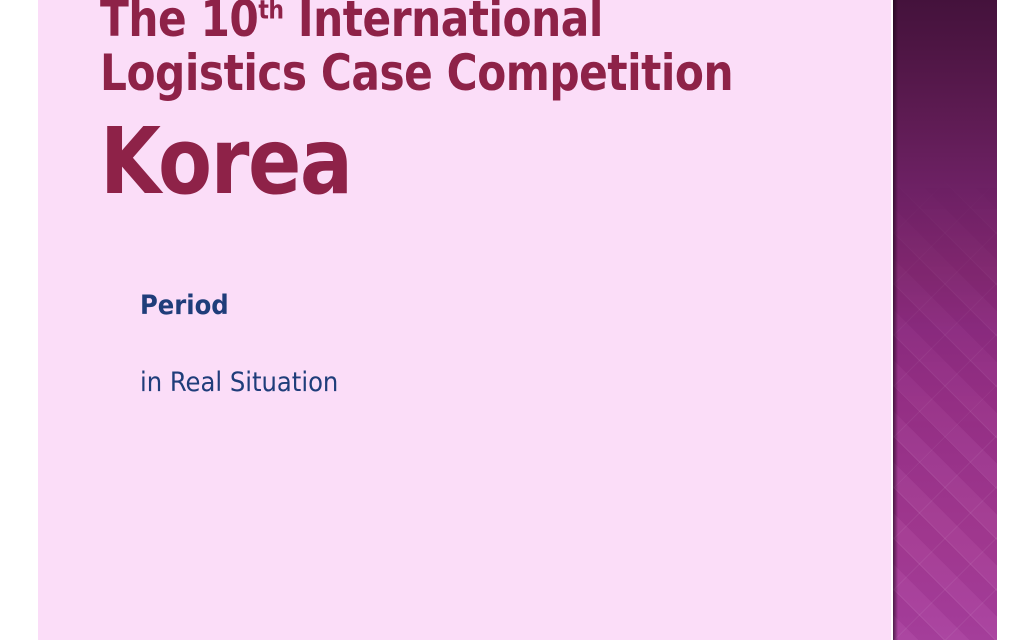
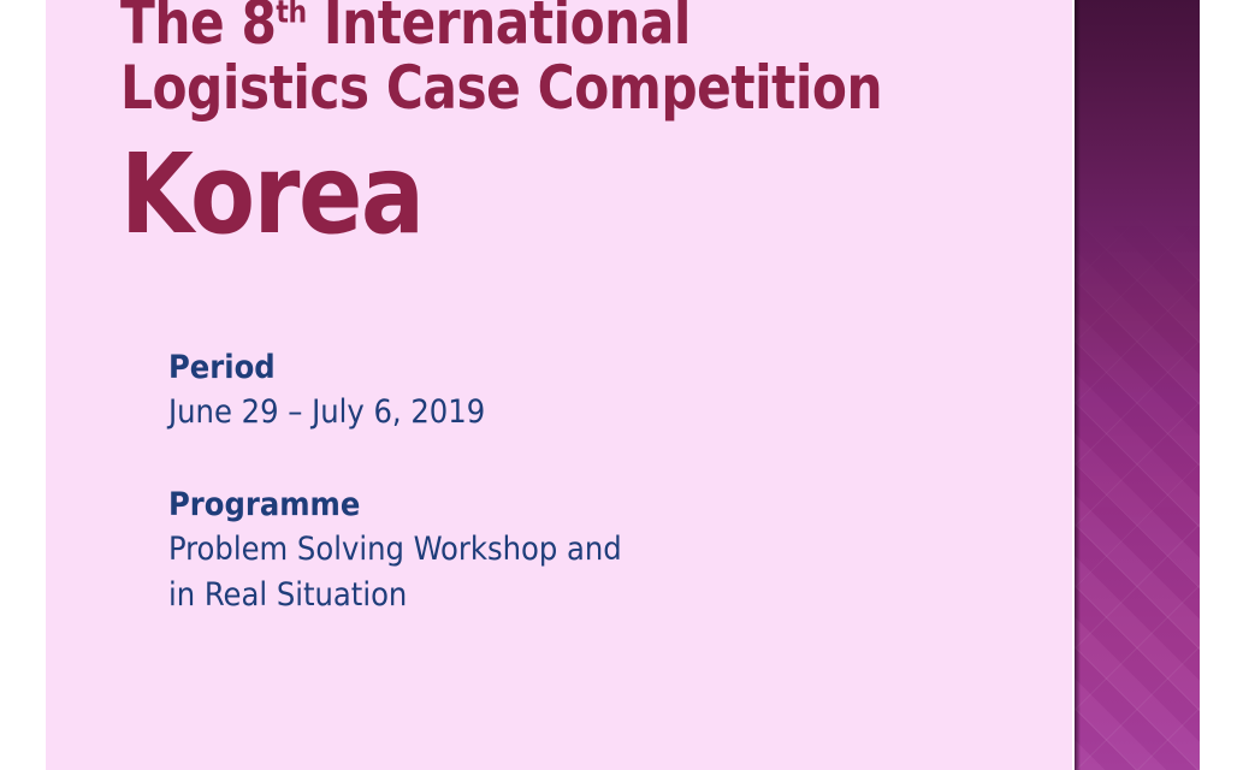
- The 10th International
+ The 8th International
  Logistics Case Competition
  Korea
  Period
+ June 29 – July 6, 2019
+ Programme
+ Problem Solving Workshop and
  in Real Situation
